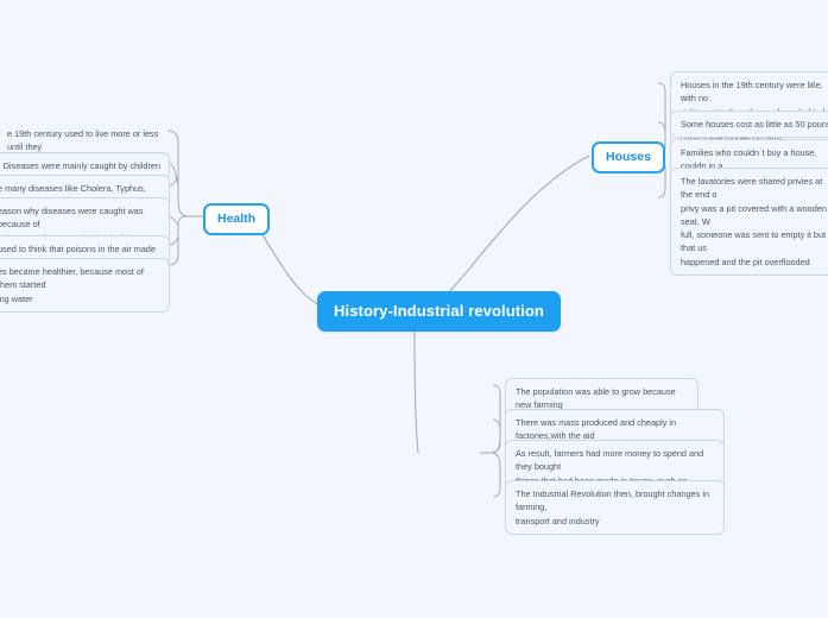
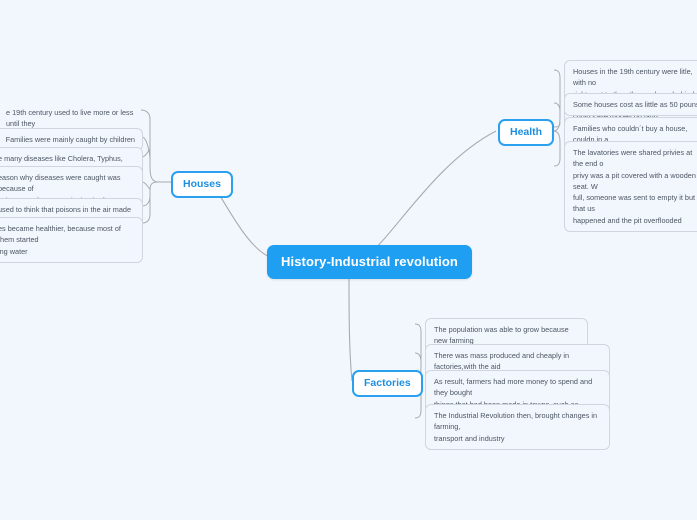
  History-Industrial revolution
- Health
+ Houses
  e 19th century used to live more or less until they
- Diseases were mainly caught by children
+ Families were mainly caught by children
  e many diseases like Cholera, Typhus,
  eason why diseases were caught was because of
  used to think that poisons in the air made
  es became healthier, because most of hem started
  ng water
- Houses
+ Health
  Houses in the 19th century were litle, with no
  Some houses cost as little as 50 poun
  Families who couldn´t buy a house, couldn in a
  The lavatories were shared privies at the end o
  privy was a pit covered with a wooden seat. W
  full, someone was sent to empty it but that us
  happened and the pit overflooded
+ Factories
  The population was able to grow because new farming
  There was mass produced and cheaply in factories,with the aid
  As result, farmers had more money to spend and they bought
  The Industrial Revolution then, brought changes in farming,
  transport and industry
